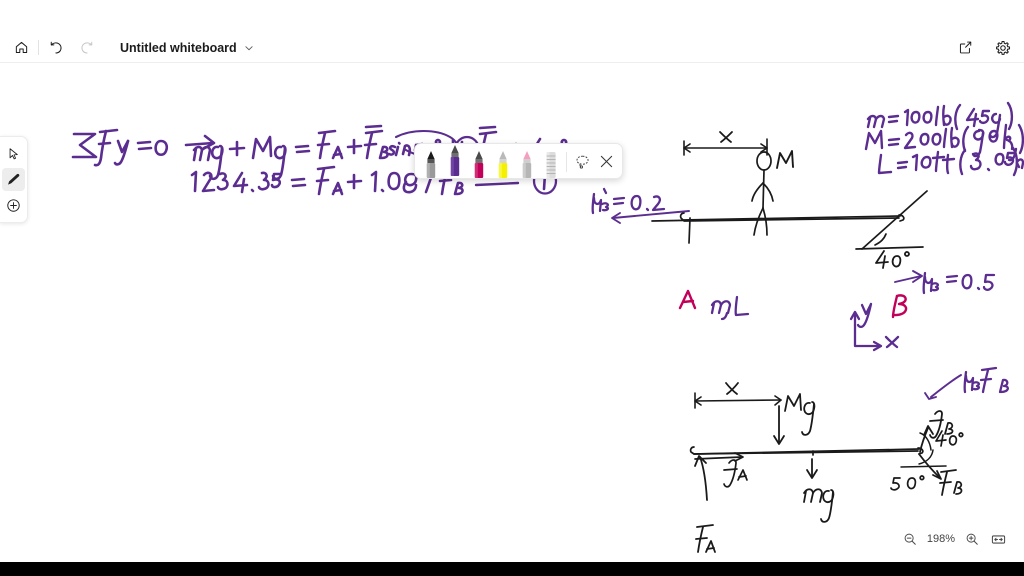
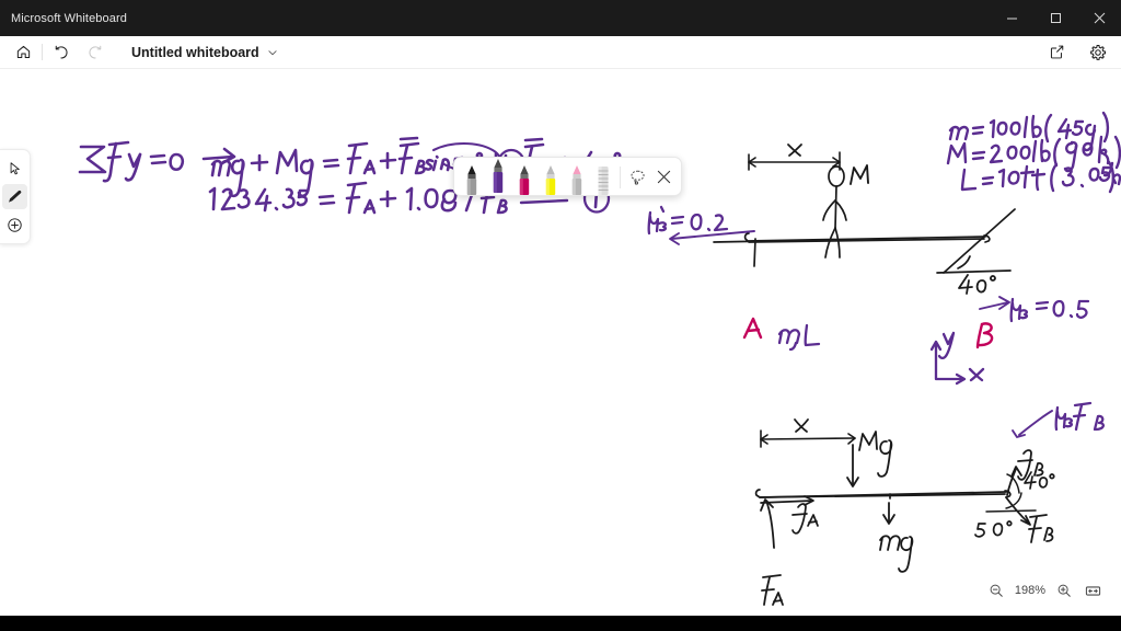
+ Microsoft Whiteboard
  Untitled whiteboard
  198%
